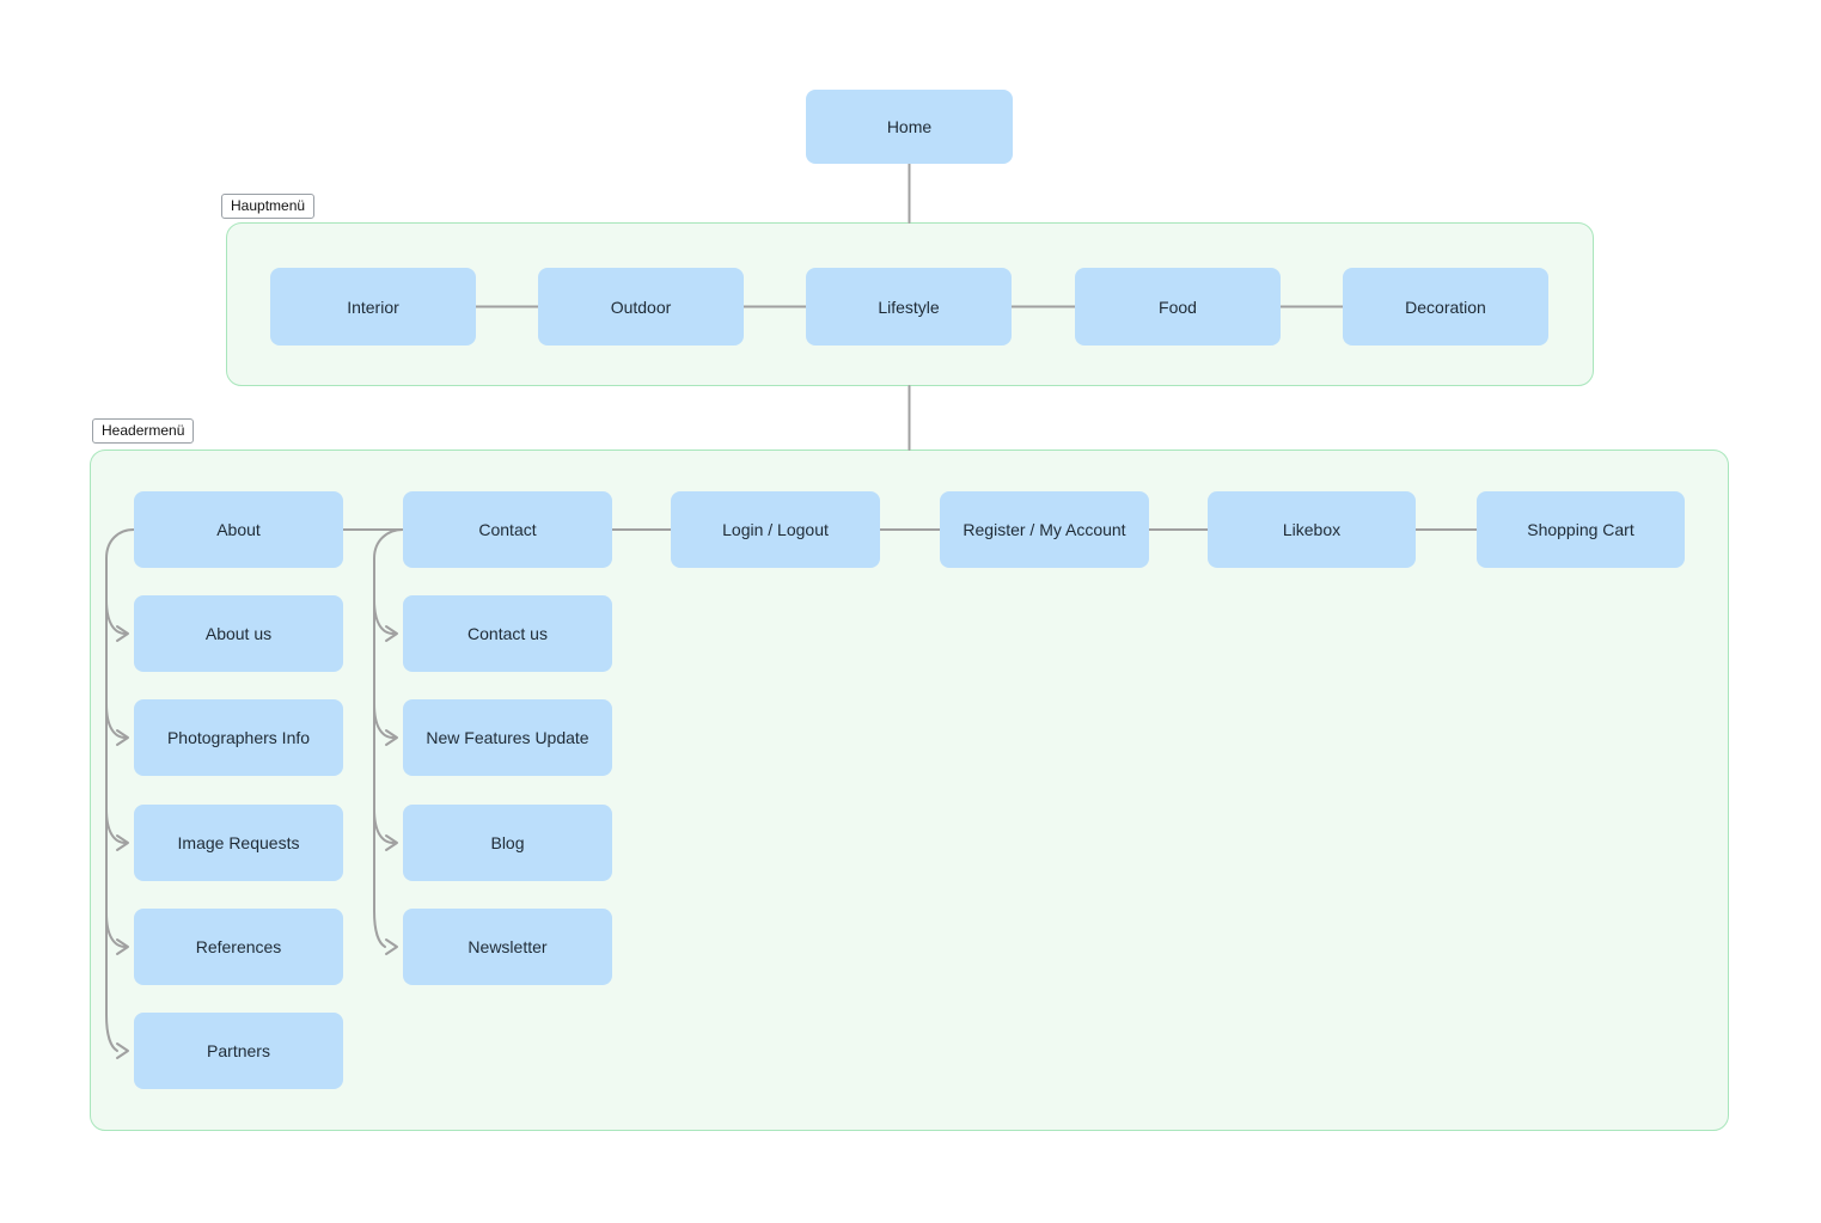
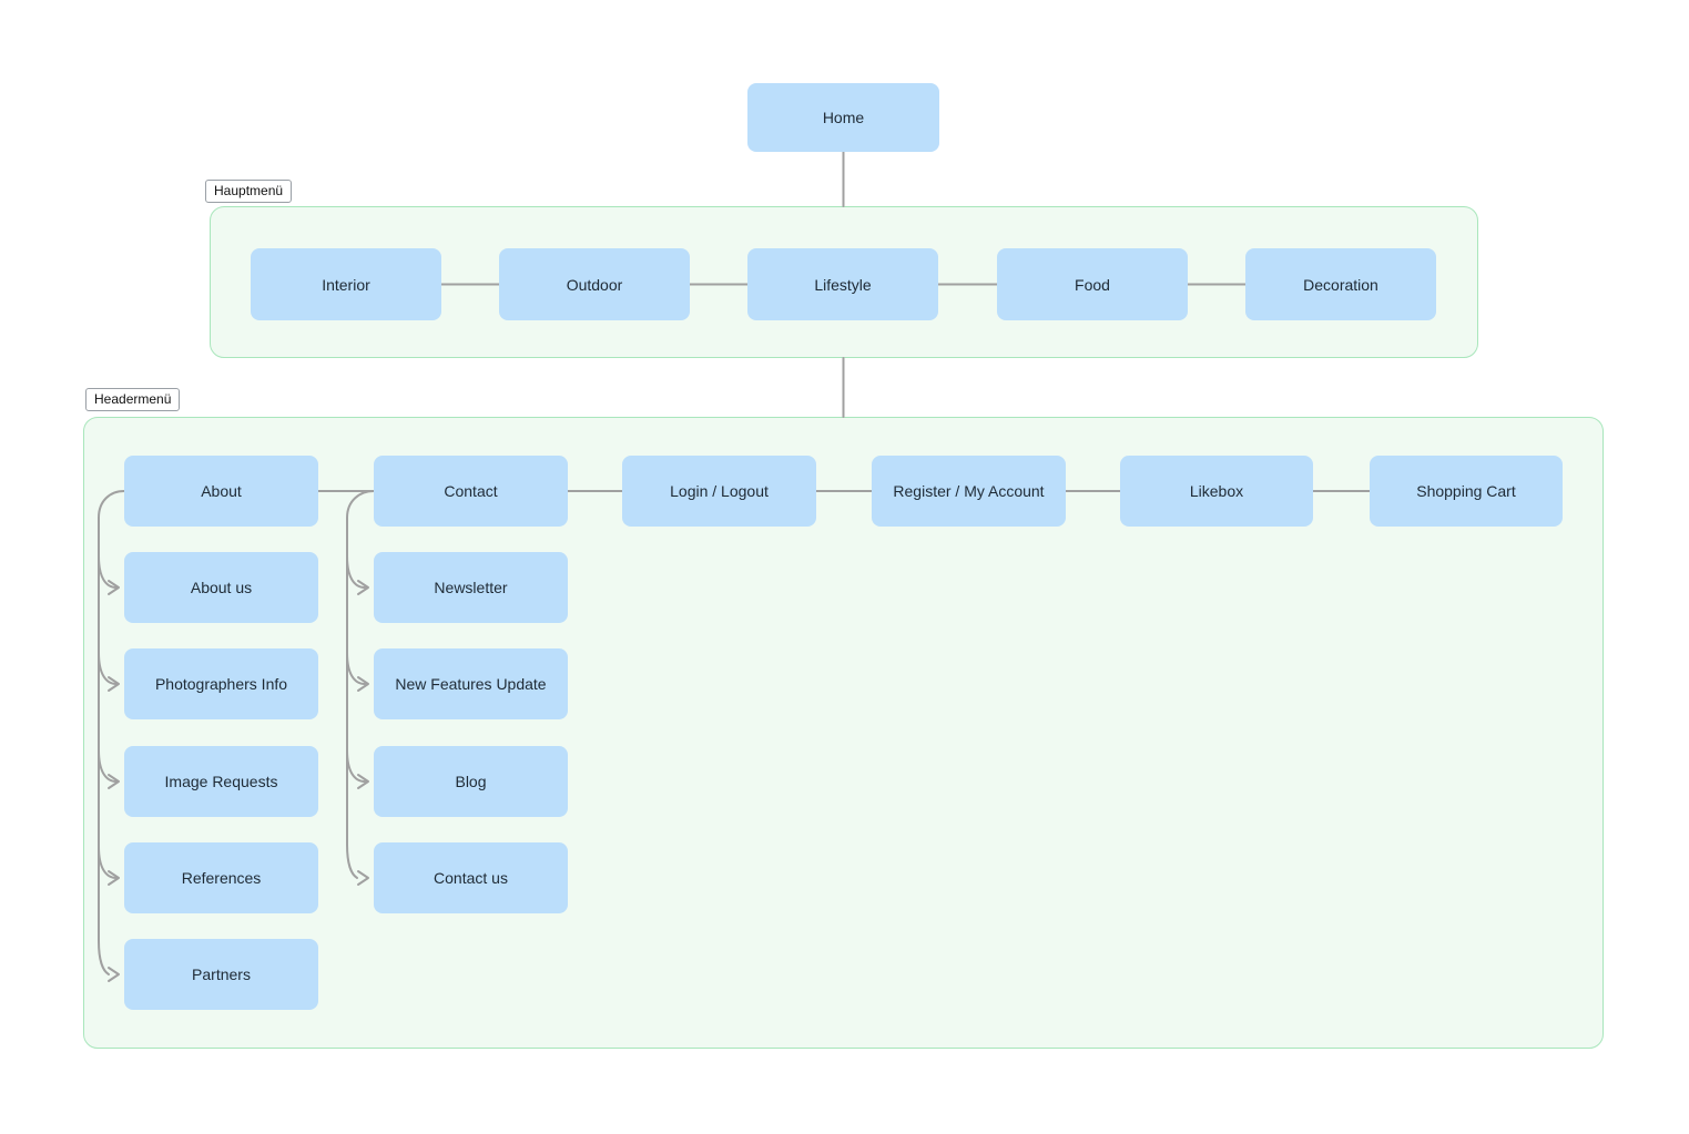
  Hauptmenü
  Headermenü
  Home
  Interior
  Outdoor
  Lifestyle
  Food
  Decoration
  About
  Contact
  Login / Logout
  Register / My Account
  Likebox
  Shopping Cart
  About us
  Photographers Info
  Image Requests
  References
  Partners
- Contact us
+ Newsletter
  New Features Update
  Blog
- Newsletter
+ Contact us
